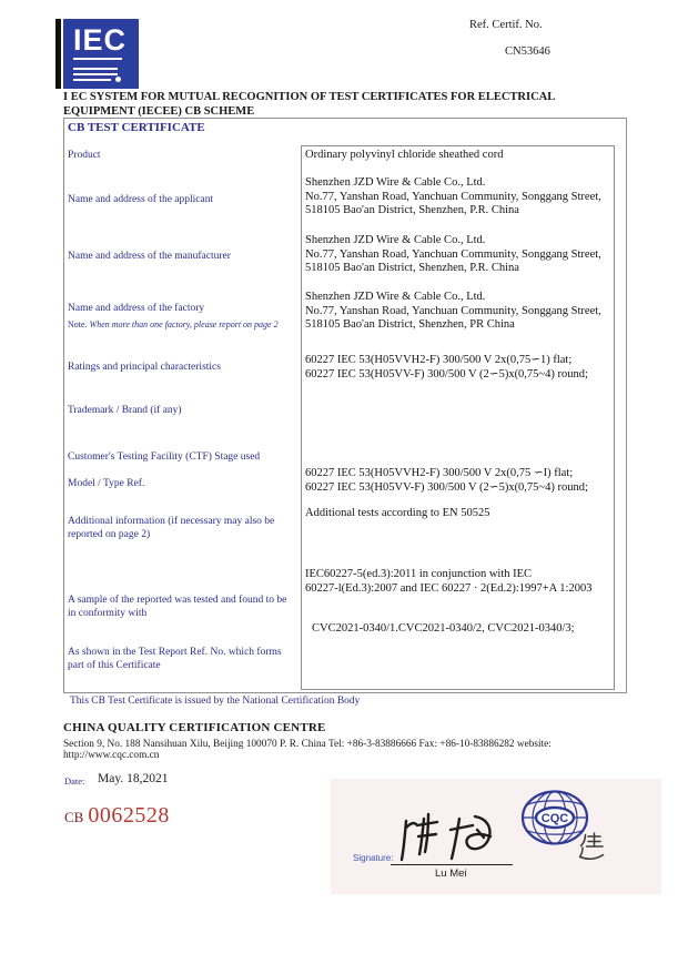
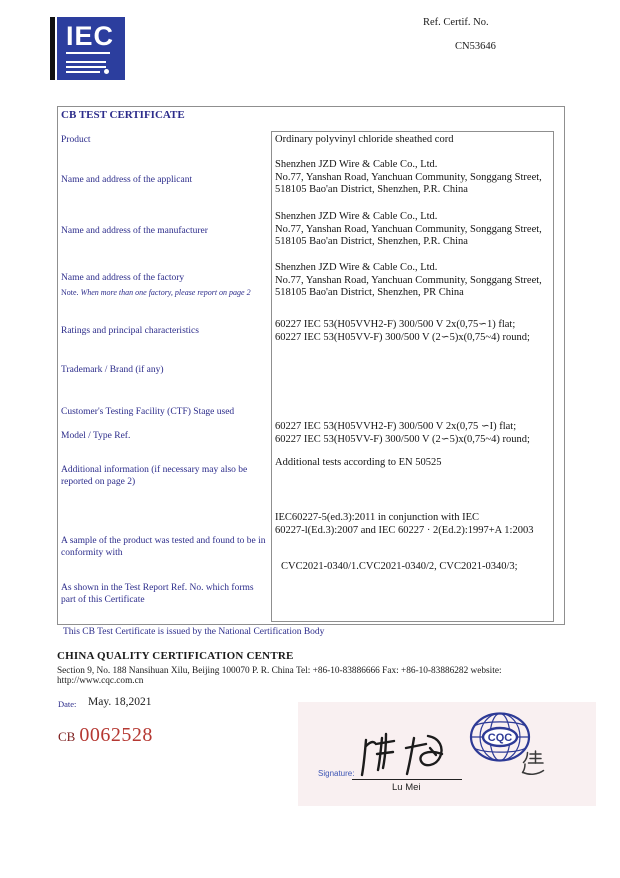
  IEC
  Ref. Certif. No.
  CN53646
- I EC SYSTEM FOR MUTUAL RECOGNITION OF TEST CERTIFICATES FOR ELECTRICAL EQUIPMENT (IECEE) CB SCHEME
  CB TEST CERTIFICATE
  Product
  Name and address of the applicant
  Name and address of the manufacturer
  Name and address of the factory
  Note. When more than one factory, please report on page 2
  Ratings and principal characteristics
  Trademark / Brand (if any)
  Customer's Testing Facility (CTF) Stage used
  Model / Type Ref.
  Additional information (if necessary may also be reported on page 2)
- A sample of the reported was tested and found to be in conformity with
+ A sample of the product was tested and found to be in conformity with
  As shown in the Test Report Ref. No. which forms part of this Certificate
  Ordinary polyvinyl chloride sheathed cord
  Shenzhen JZD Wire & Cable Co., Ltd.
  No.77, Yanshan Road, Yanchuan Community, Songgang Street,
  518105 Bao'an District, Shenzhen, P.R. China
  Shenzhen JZD Wire & Cable Co., Ltd.
  No.77, Yanshan Road, Yanchuan Community, Songgang Street,
  518105 Bao'an District, Shenzhen, P.R. China
  Shenzhen JZD Wire & Cable Co., Ltd.
  No.77, Yanshan Road, Yanchuan Community, Songgang Street,
  518105 Bao'an District, Shenzhen, PR China
  60227 IEC 53(H05VVH2-F) 300/500 V 2x(0,75∽1) flat;
  60227 IEC 53(H05VV-F) 300/500 V (2∽5)x(0,75~4) round;
  60227 IEC 53(H05VVH2-F) 300/500 V 2x(0,75 ∽I) flat;
  60227 IEC 53(H05VV-F) 300/500 V (2∽5)x(0,75~4) round;
  Additional tests according to EN 50525
  IEC60227-5(ed.3):2011 in conjunction with IEC
  60227-l(Ed.3):2007 and IEC 60227 · 2(Ed.2):1997+A 1:2003
  CVC2021-0340/1.CVC2021-0340/2, CVC2021-0340/3;
  This CB Test Certificate is issued by the National Certification Body
  CHINA QUALITY CERTIFICATION CENTRE
- Section 9, No. 188 Nansihuan Xilu, Beijing 100070 P. R. China Tel: +86-3-83886666 Fax: +86-10-83886282 website: http://www.cqc.com.cn
+ Section 9, No. 188 Nansihuan Xilu, Beijing 100070 P. R. China Tel: +86-10-83886666 Fax: +86-10-83886282 website: http://www.cqc.com.cn
  Date:
  May. 18,2021
  CB 0062528
  CQC
  Signature:
  Lu Mei
